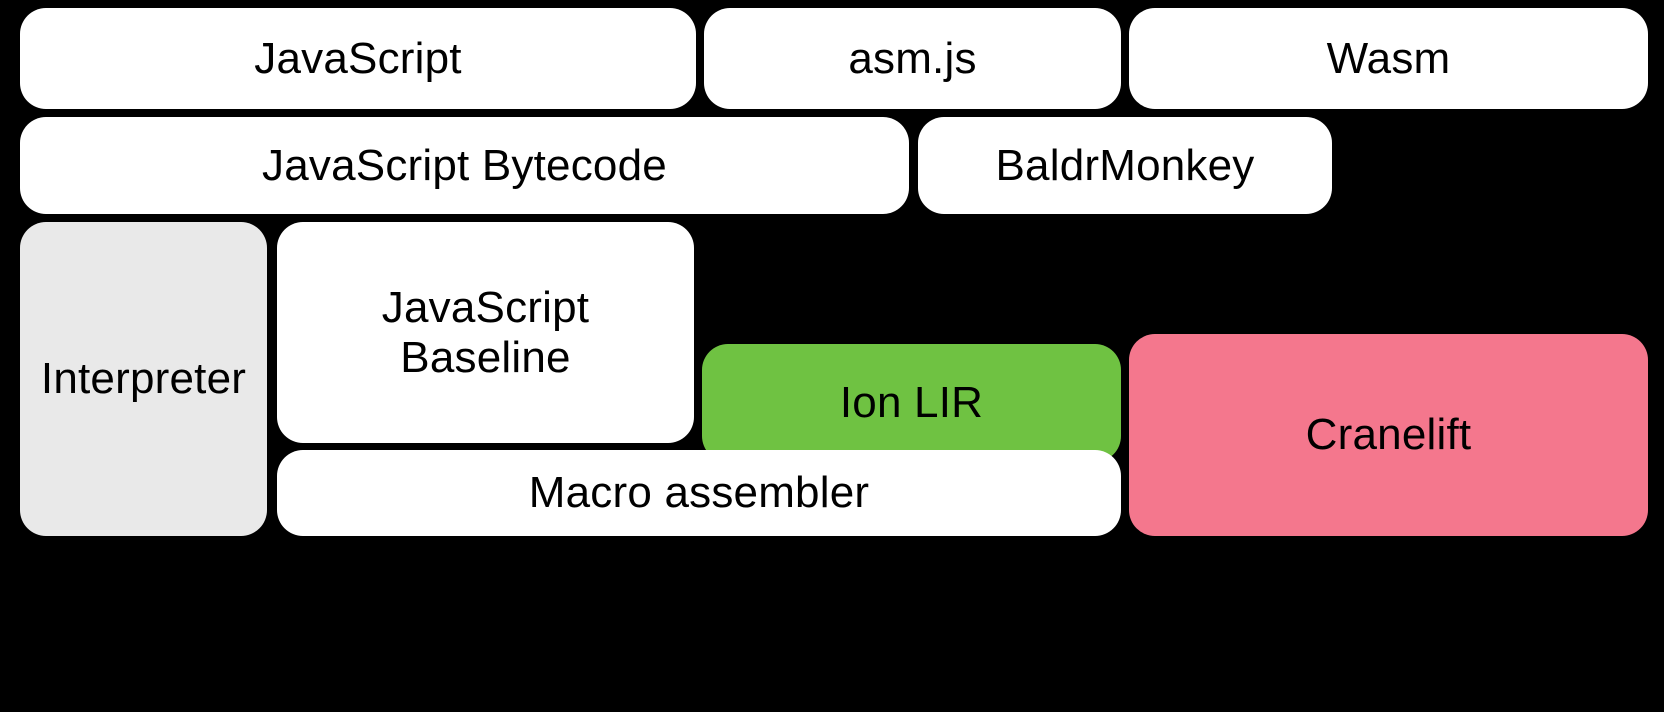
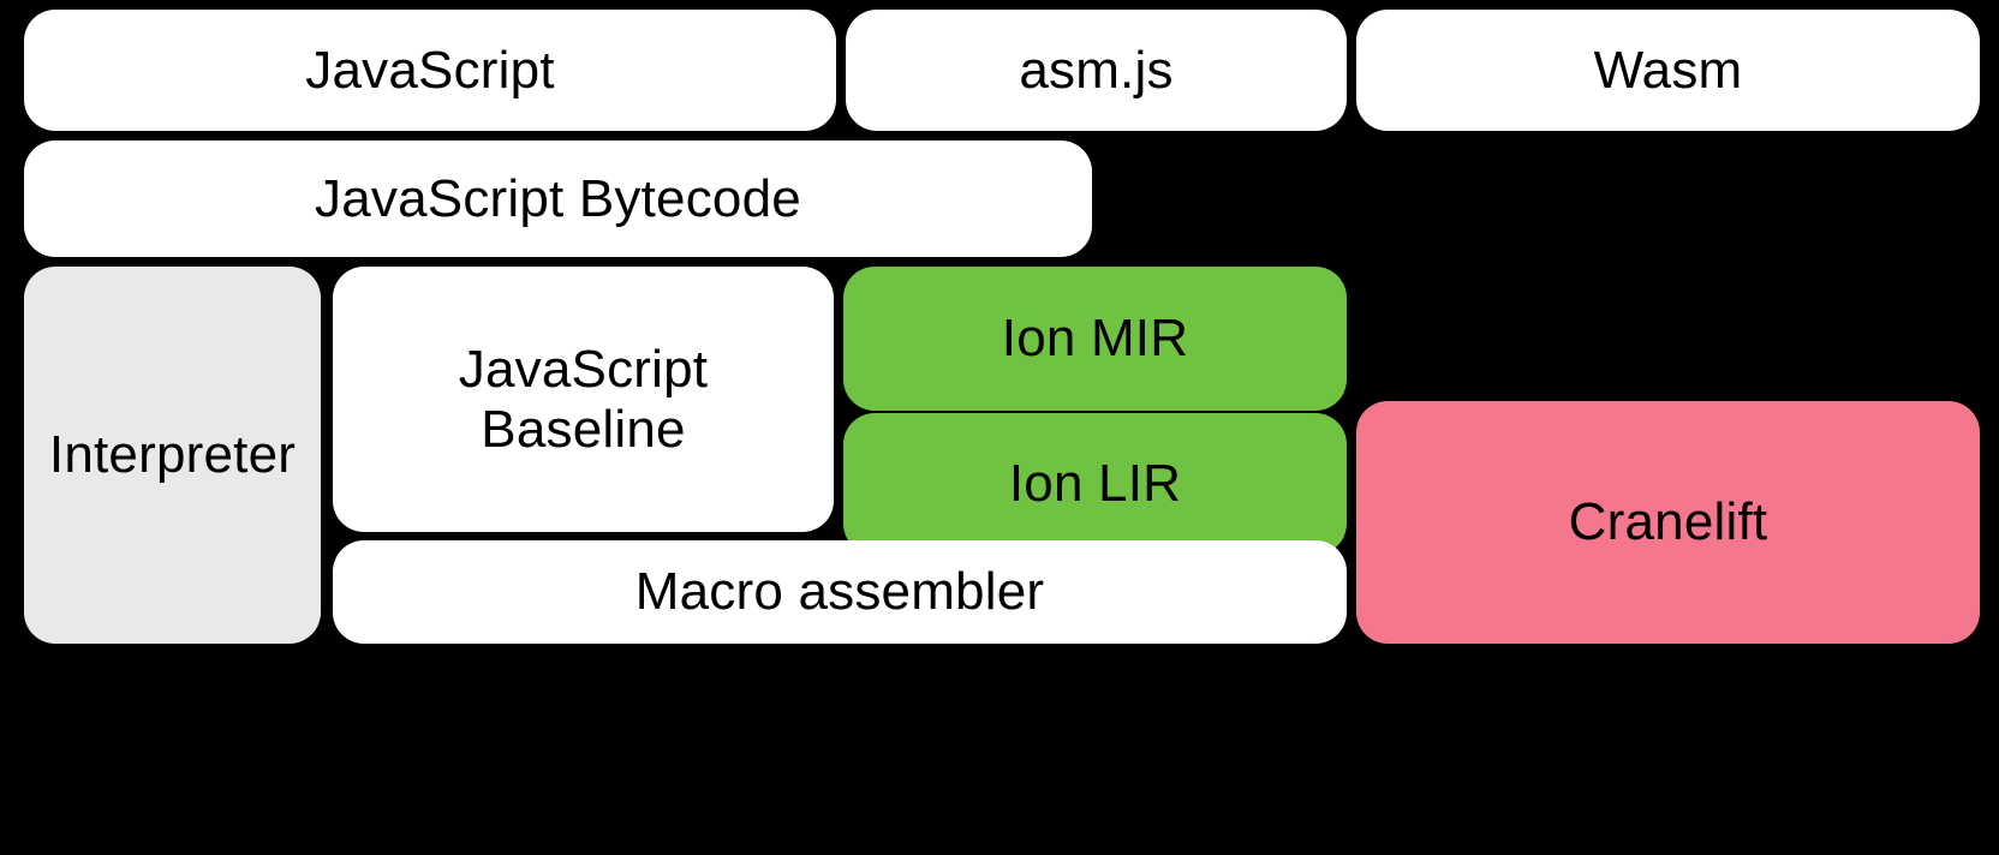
  JavaScript
  asm.js
  Wasm
  JavaScript Bytecode
- BaldrMonkey
  Interpreter
  JavaScript
  Baseline
+ Ion MIR
  Ion LIR
  Cranelift
  Macro assembler
